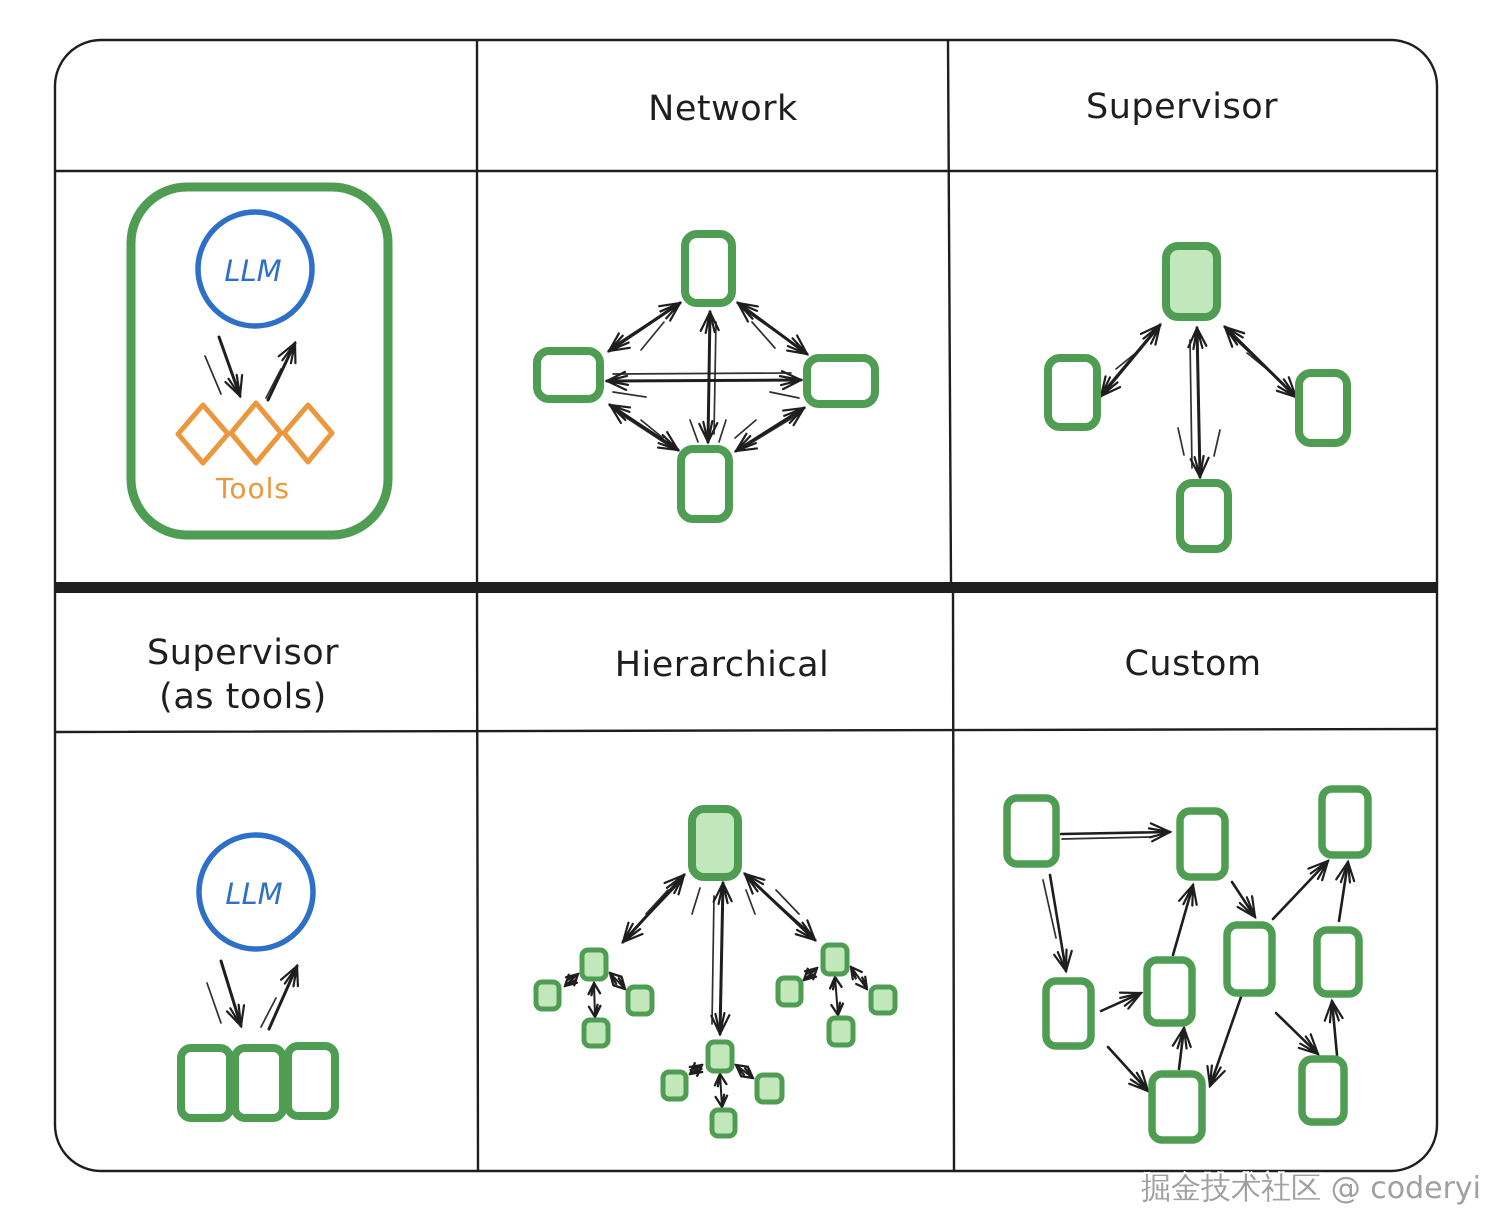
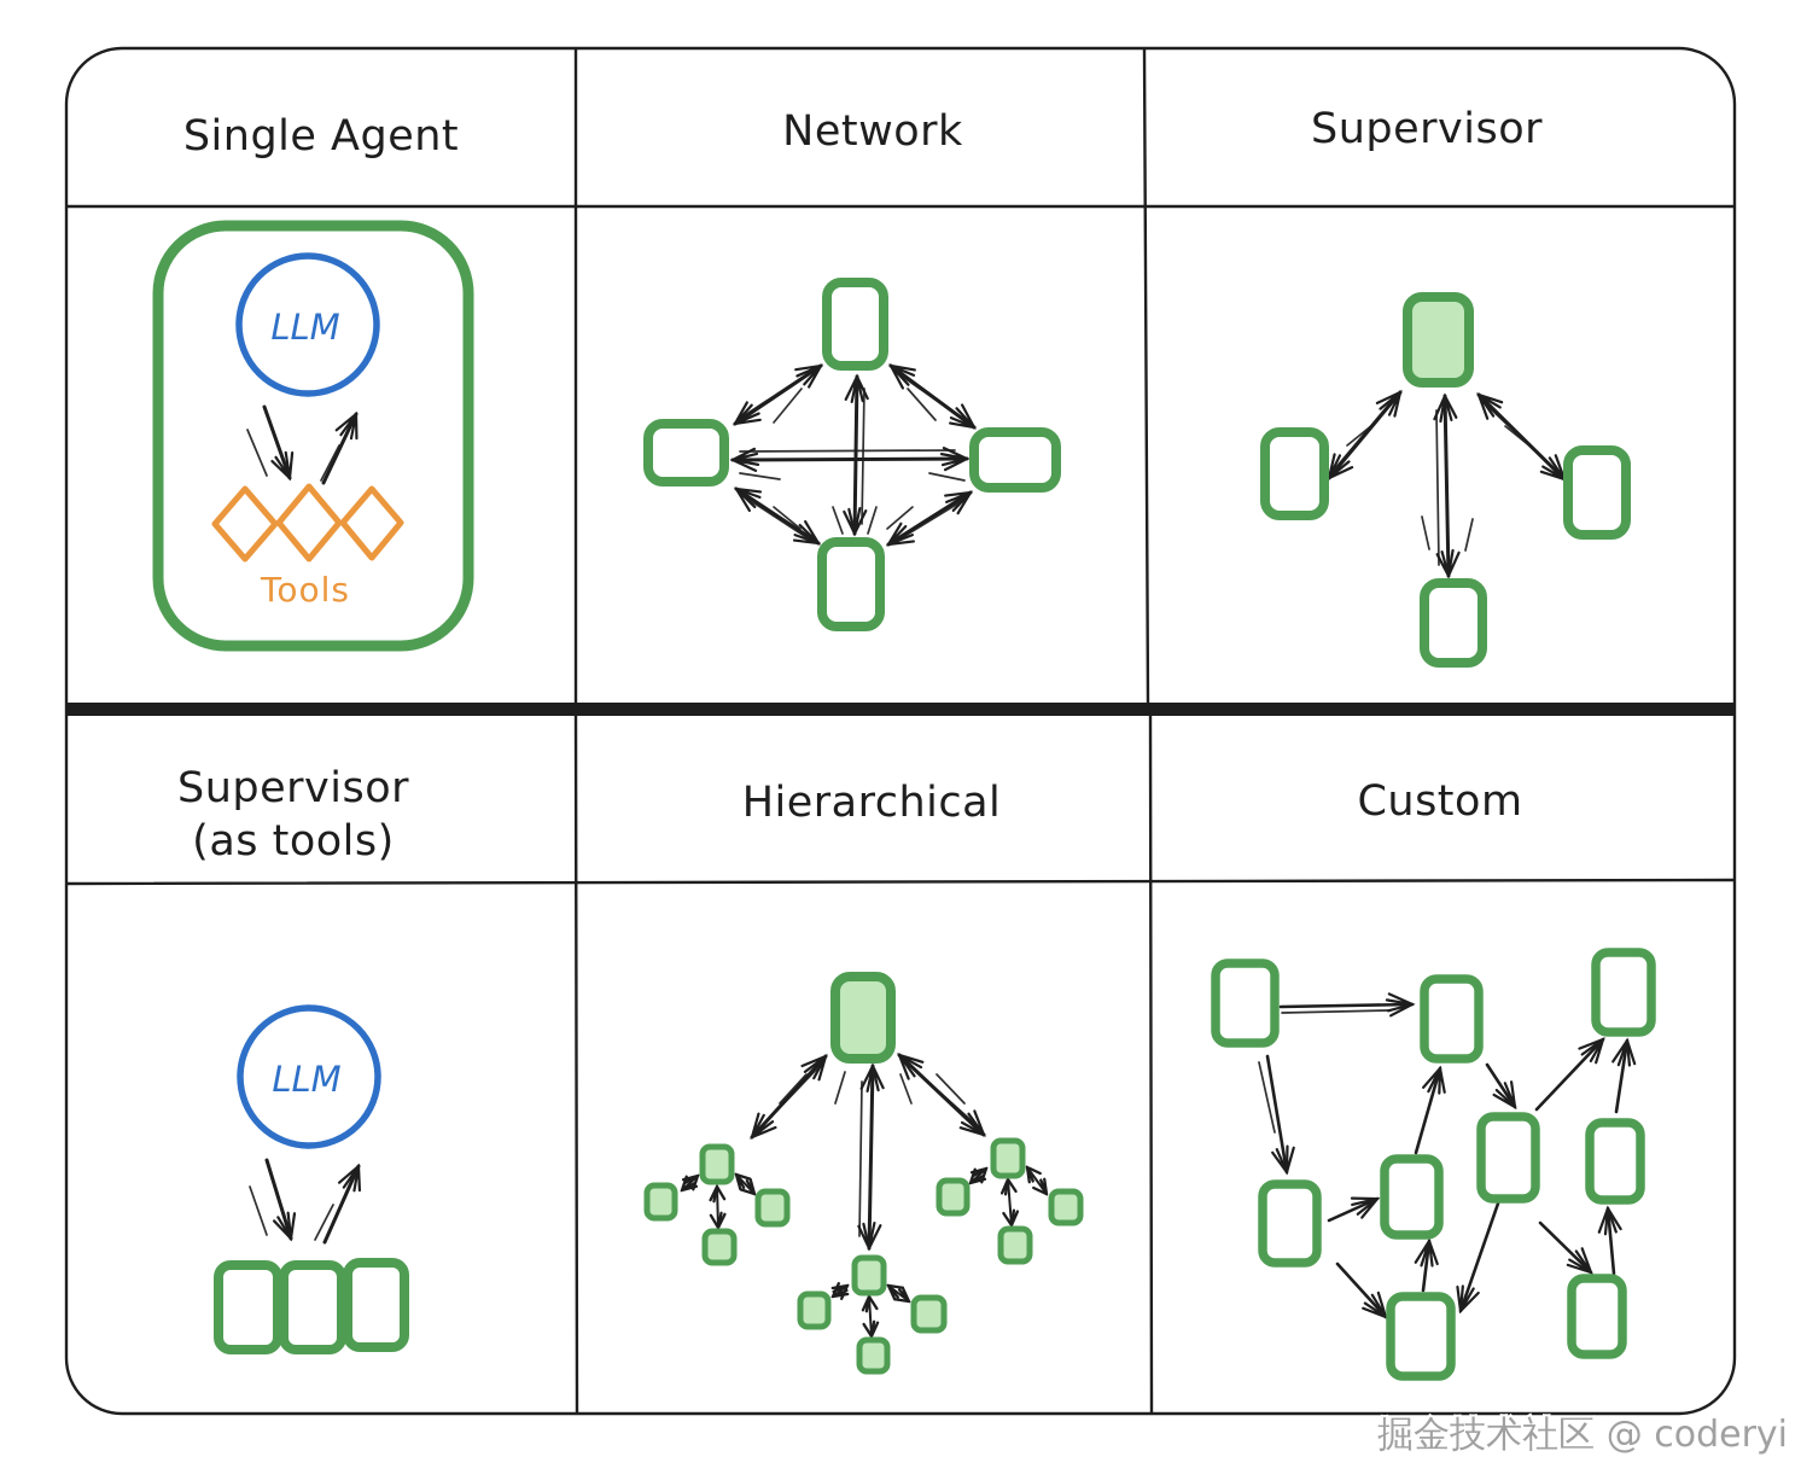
+ Single Agent
  LLM
  Tools
  Network
  Supervisor
  Supervisor
  (as tools)
  LLM
  Hierarchical
  Custom
  掘金技术社区 @ coderyi
